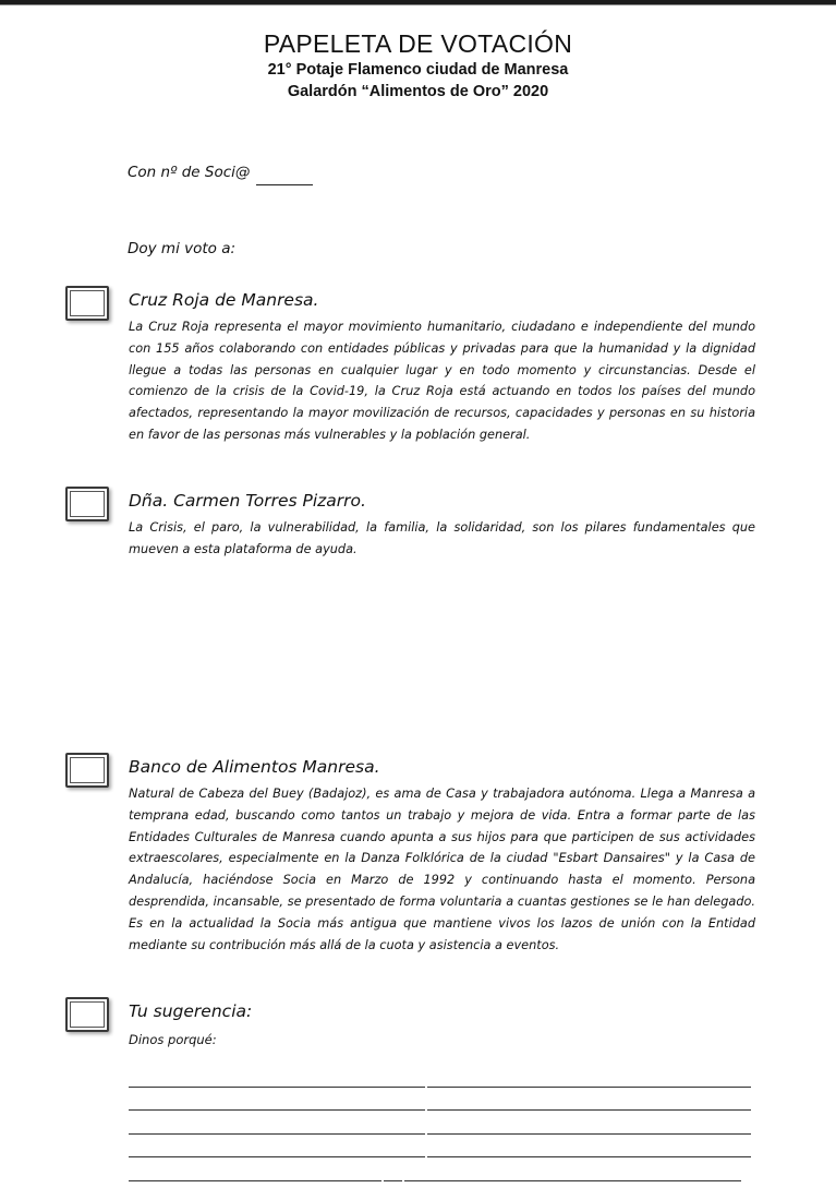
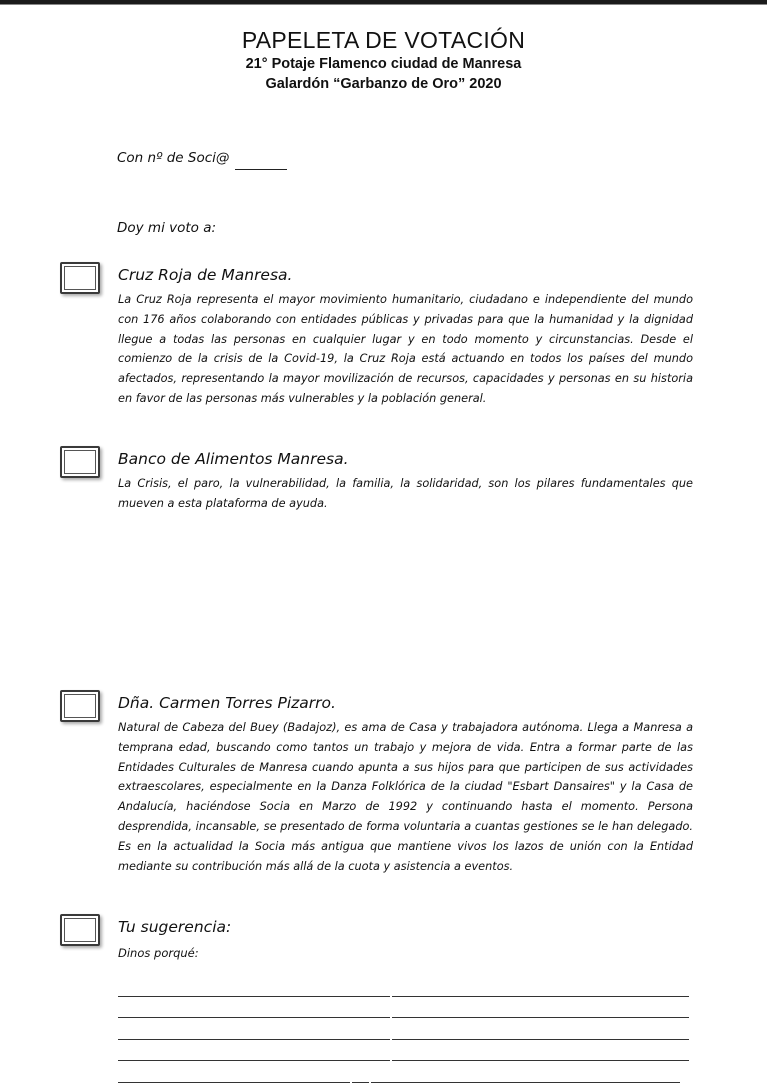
  PAPELETA DE VOTACIÓN
  21° Potaje Flamenco ciudad de Manresa
- Galardón “Alimentos de Oro” 2020
+ Galardón “Garbanzo de Oro” 2020
  Con nº de Soci@
  Doy mi voto a:
  Cruz Roja de Manresa.
- La Cruz Roja representa el mayor movimiento humanitario, ciudadano e independiente del mundo con 155 años colaborando con entidades públicas y privadas para que la humanidad y la dignidad llegue a todas las personas en cualquier lugar y en todo momento y circunstancias. Desde el comienzo de la crisis de la Covid-19, la Cruz Roja está actuando en todos los países del mundo afectados, representando la mayor movilización de recursos, capacidades y personas en su historia en favor de las personas más vulnerables y la población general.
+ La Cruz Roja representa el mayor movimiento humanitario, ciudadano e independiente del mundo con 176 años colaborando con entidades públicas y privadas para que la humanidad y la dignidad llegue a todas las personas en cualquier lugar y en todo momento y circunstancias. Desde el comienzo de la crisis de la Covid-19, la Cruz Roja está actuando en todos los países del mundo afectados, representando la mayor movilización de recursos, capacidades y personas en su historia en favor de las personas más vulnerables y la población general.
- Dña. Carmen Torres Pizarro.
+ Banco de Alimentos Manresa.
  La Crisis, el paro, la vulnerabilidad, la familia, la solidaridad, son los pilares fundamentales que mueven a esta plataforma de ayuda.
- Banco de Alimentos Manresa.
+ Dña. Carmen Torres Pizarro.
  Natural de Cabeza del Buey (Badajoz), es ama de Casa y trabajadora autónoma. Llega a Manresa a temprana edad, buscando como tantos un trabajo y mejora de vida. Entra a formar parte de las Entidades Culturales de Manresa cuando apunta a sus hijos para que participen de sus actividades extraescolares, especialmente en la Danza Folklórica de la ciudad "Esbart Dansaires" y la Casa de Andalucía, haciéndose Socia en Marzo de 1992 y continuando hasta el momento. Persona desprendida, incansable, se presentado de forma voluntaria a cuantas gestiones se le han delegado. Es en la actualidad la Socia más antigua que mantiene vivos los lazos de unión con la Entidad mediante su contribución más allá de la cuota y asistencia a eventos.
  Tu sugerencia:
  Dinos porqué:
